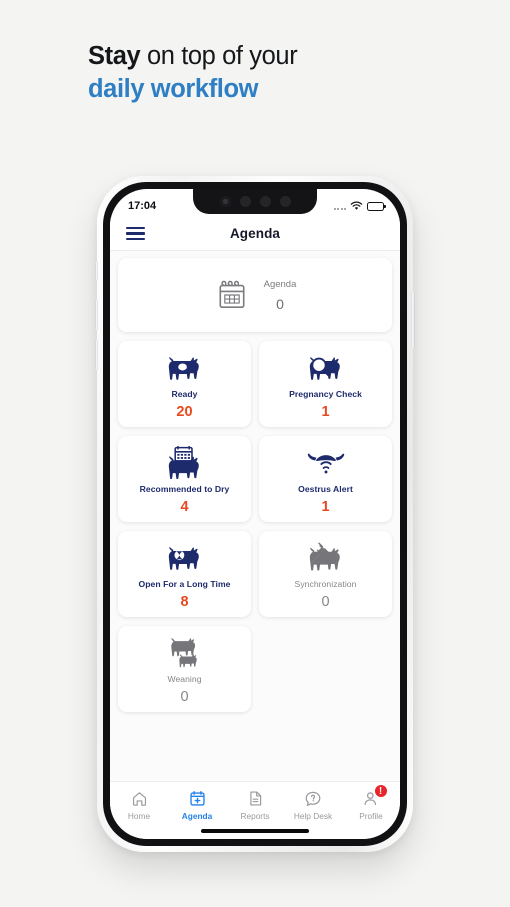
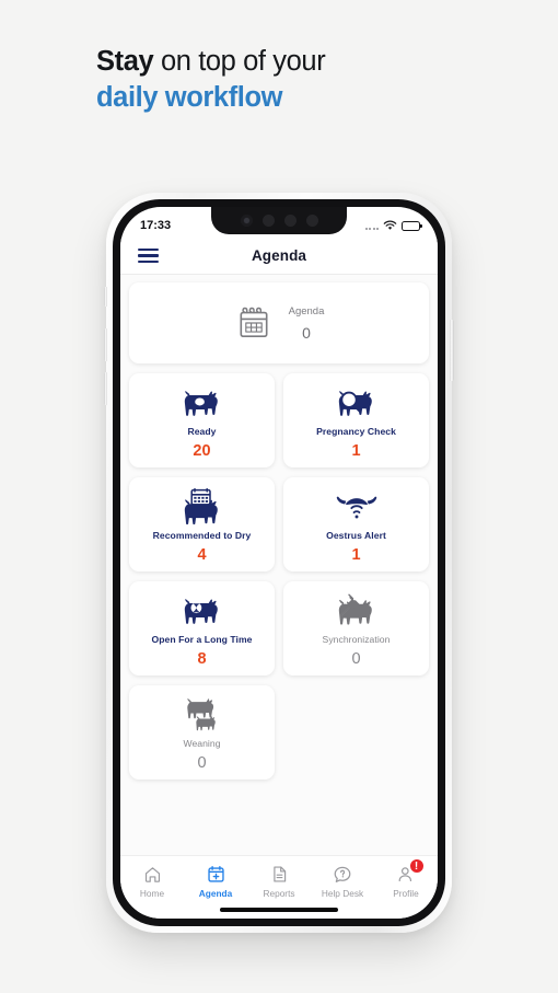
  Stay on top of your
  daily workflow
- 17:04
+ 17:33
  Agenda
  Agenda
  0
  Ready
  20
  Pregnancy Check
  1
  Recommended to Dry
  4
  Oestrus Alert
  1
  Open For a Long Time
  8
  Synchronization
  0
  Weaning
  0
  Home
  Agenda
  Reports
  Help Desk
  !
  Profile
